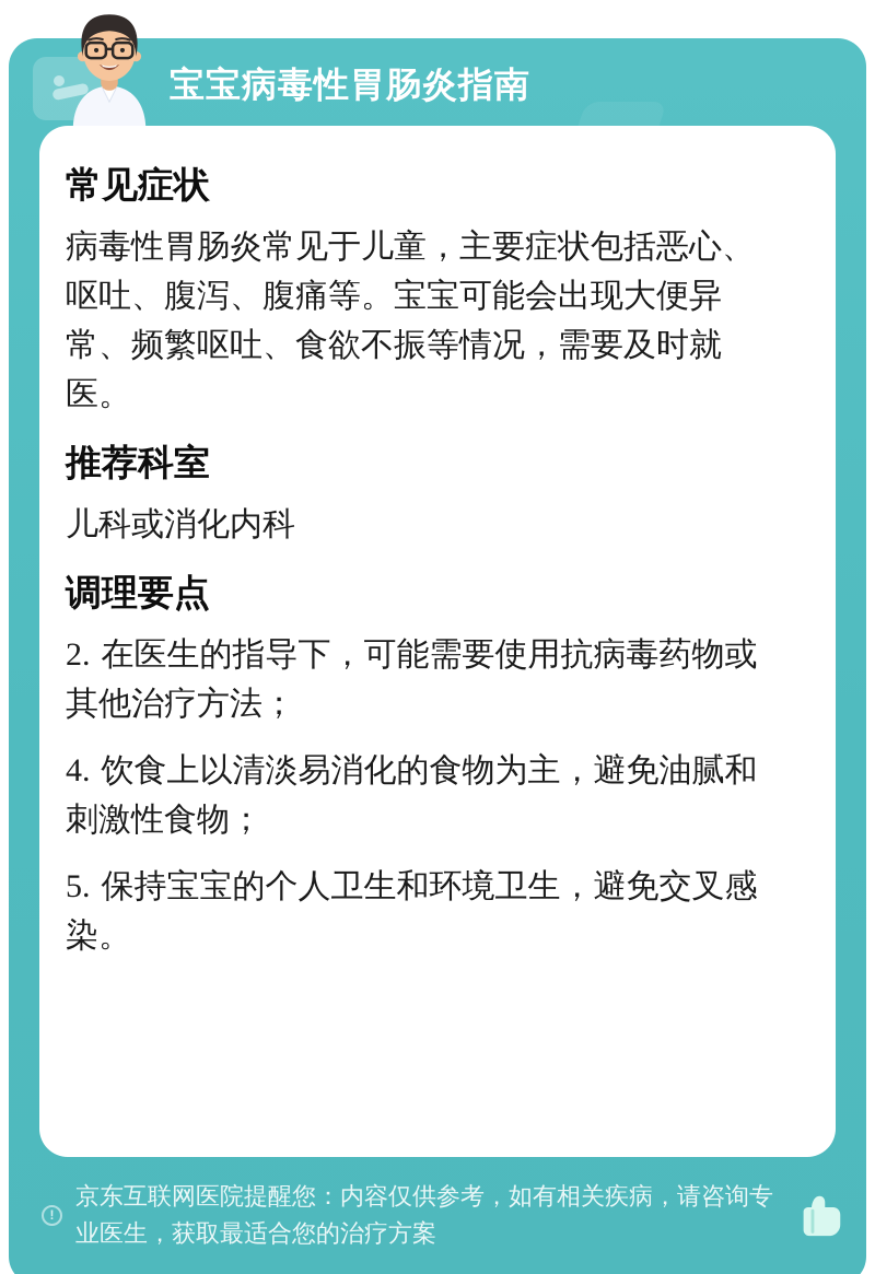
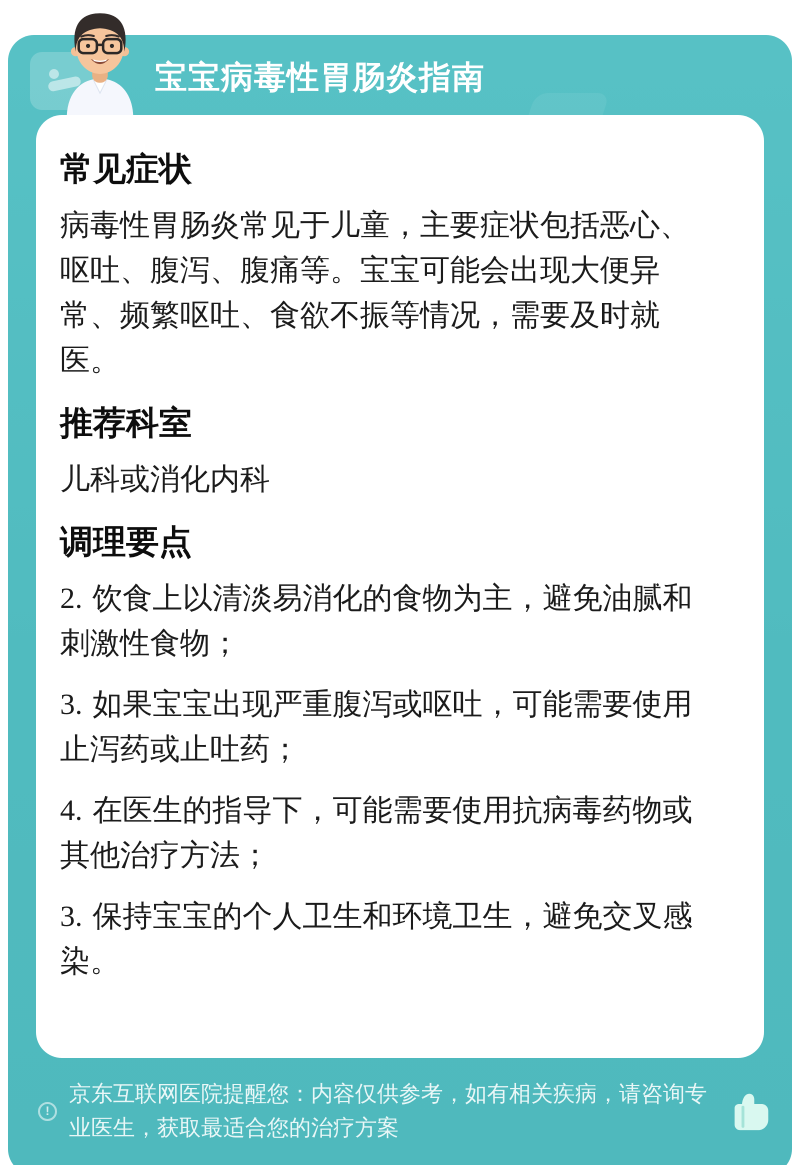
  宝宝病毒性胃肠炎指南
  常见症状
  病毒性胃肠炎常见于儿童，主要症状包括恶心、呕吐、腹泻、腹痛等。宝宝可能会出现大便异常、频繁呕吐、食欲不振等情况，需要及时就医。
  推荐科室
  儿科或消化内科
  调理要点
- 2. 在医生的指导下，可能需要使用抗病毒药物或其他治疗方法；
+ 2. 饮食上以清淡易消化的食物为主，避免油腻和刺激性食物；
+ 3. 如果宝宝出现严重腹泻或呕吐，可能需要使用止泻药或止吐药；
- 4. 饮食上以清淡易消化的食物为主，避免油腻和刺激性食物；
+ 4. 在医生的指导下，可能需要使用抗病毒药物或其他治疗方法；
- 5. 保持宝宝的个人卫生和环境卫生，避免交叉感染。
+ 3. 保持宝宝的个人卫生和环境卫生，避免交叉感染。
  !
  京东互联网医院提醒您：内容仅供参考，如有相关疾病，请咨询专业医生，获取最适合您的治疗方案
